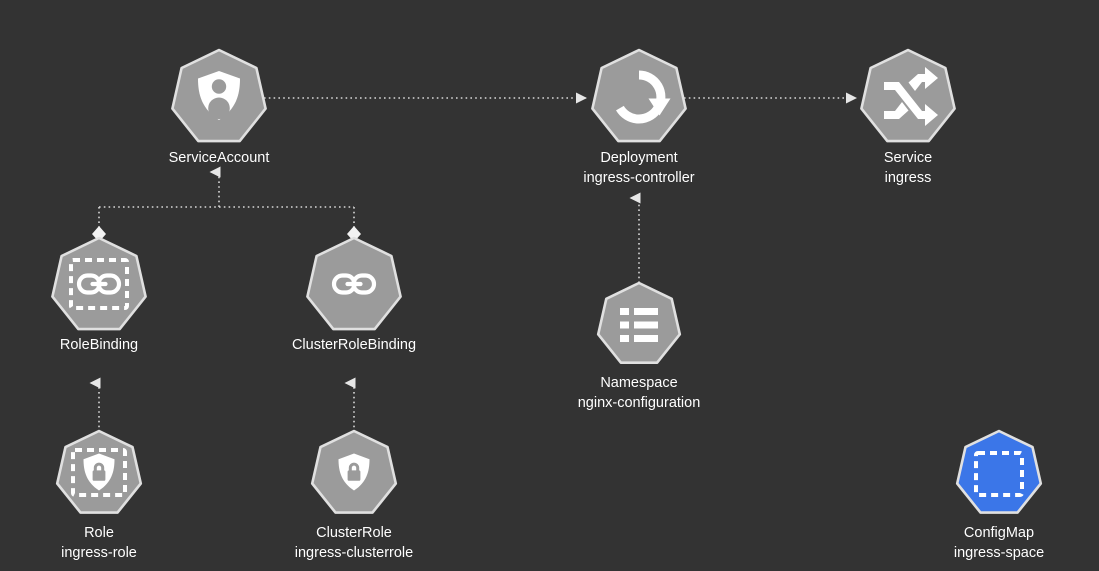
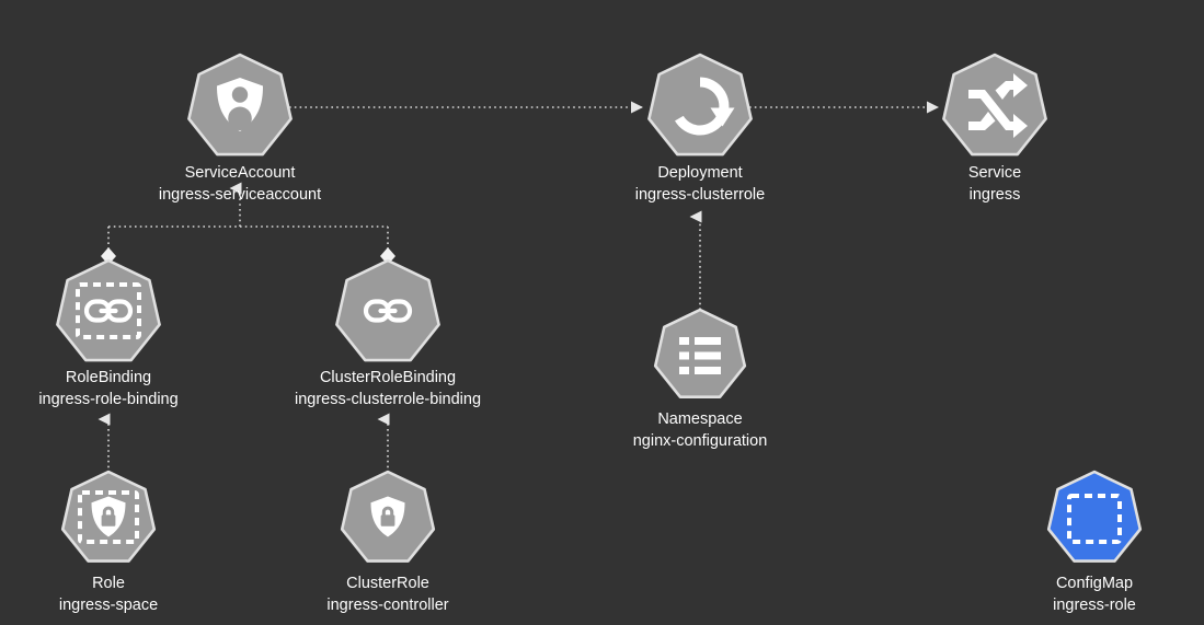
  ServiceAccount
+ ingress-serviceaccount
  Deployment
- ingress-controller
+ ingress-clusterrole
  Service
  ingress
  RoleBinding
+ ingress-role-binding
  ClusterRoleBinding
+ ingress-clusterrole-binding
  Namespace
  nginx-configuration
  Role
- ingress-role
+ ingress-space
  ClusterRole
- ingress-clusterrole
+ ingress-controller
  ConfigMap
- ingress-space
+ ingress-role
